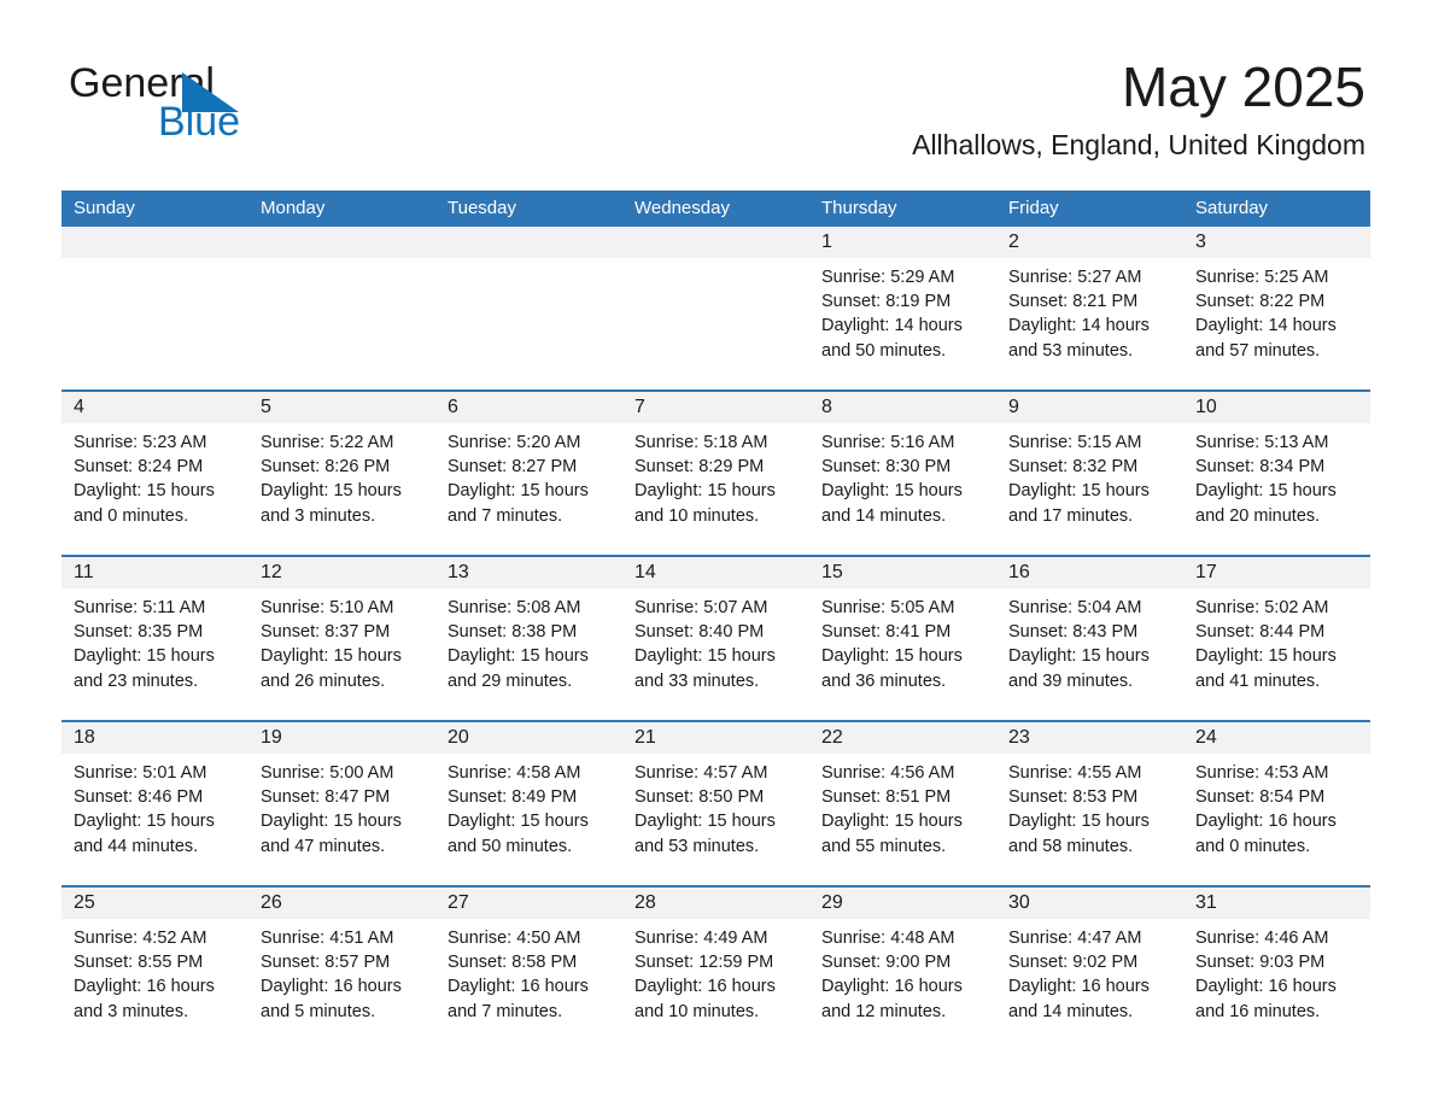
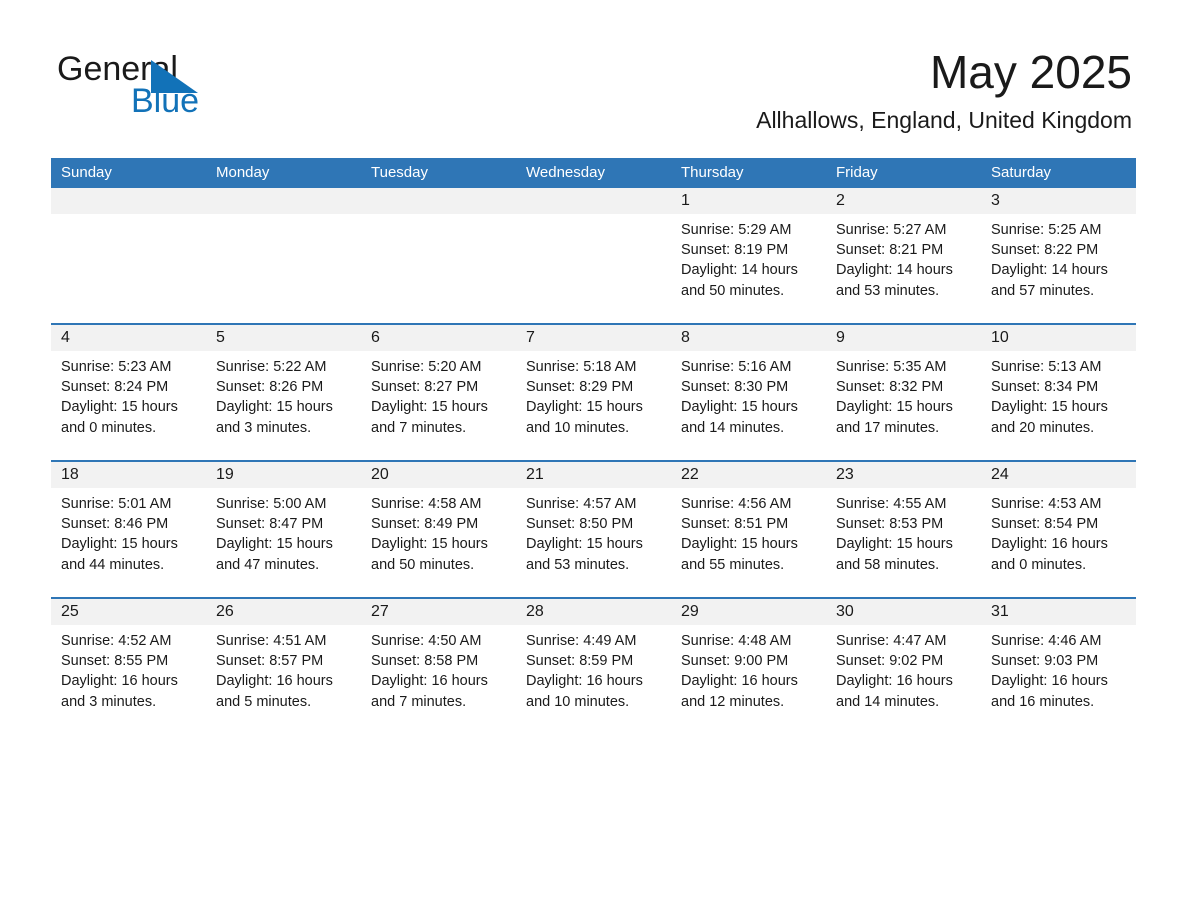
  Generl
  Blue
  May 2025
  Allhallows, England, United Kingdom
  Sunday	Monday	Tuesday	Wednesday	Thursday	Friday	Saturday
  				1Sunrise: 5:29 AMSunset: 8:19 PMDaylight: 14 hoursand 50 minutes.	2Sunrise: 5:27 AMSunset: 8:21 PMDaylight: 14 hoursand 53 minutes.	3Sunrise: 5:25 AMSunset: 8:22 PMDaylight: 14 hoursand 57 minutes.
- 4Sunrise: 5:23 AMSunset: 8:24 PMDaylight: 15 hoursand 0 minutes.	5Sunrise: 5:22 AMSunset: 8:26 PMDaylight: 15 hoursand 3 minutes.	6Sunrise: 5:20 AMSunset: 8:27 PMDaylight: 15 hoursand 7 minutes.	7Sunrise: 5:18 AMSunset: 8:29 PMDaylight: 15 hoursand 10 minutes.	8Sunrise: 5:16 AMSunset: 8:30 PMDaylight: 15 hoursand 14 minutes.	9Sunrise: 5:15 AMSunset: 8:32 PMDaylight: 15 hoursand 17 minutes.	10Sunrise: 5:13 AMSunset: 8:34 PMDaylight: 15 hoursand 20 minutes.
+ 4Sunrise: 5:23 AMSunset: 8:24 PMDaylight: 15 hoursand 0 minutes.	5Sunrise: 5:22 AMSunset: 8:26 PMDaylight: 15 hoursand 3 minutes.	6Sunrise: 5:20 AMSunset: 8:27 PMDaylight: 15 hoursand 7 minutes.	7Sunrise: 5:18 AMSunset: 8:29 PMDaylight: 15 hoursand 10 minutes.	8Sunrise: 5:16 AMSunset: 8:30 PMDaylight: 15 hoursand 14 minutes.	9Sunrise: 5:35 AMSunset: 8:32 PMDaylight: 15 hoursand 17 minutes.	10Sunrise: 5:13 AMSunset: 8:34 PMDaylight: 15 hoursand 20 minutes.
- 11Sunrise: 5:11 AMSunset: 8:35 PMDaylight: 15 hoursand 23 minutes.	12Sunrise: 5:10 AMSunset: 8:37 PMDaylight: 15 hoursand 26 minutes.	13Sunrise: 5:08 AMSunset: 8:38 PMDaylight: 15 hoursand 29 minutes.	14Sunrise: 5:07 AMSunset: 8:40 PMDaylight: 15 hoursand 33 minutes.	15Sunrise: 5:05 AMSunset: 8:41 PMDaylight: 15 hoursand 36 minutes.	16Sunrise: 5:04 AMSunset: 8:43 PMDaylight: 15 hoursand 39 minutes.	17Sunrise: 5:02 AMSunset: 8:44 PMDaylight: 15 hoursand 41 minutes.
  18Sunrise: 5:01 AMSunset: 8:46 PMDaylight: 15 hoursand 44 minutes.	19Sunrise: 5:00 AMSunset: 8:47 PMDaylight: 15 hoursand 47 minutes.	20Sunrise: 4:58 AMSunset: 8:49 PMDaylight: 15 hoursand 50 minutes.	21Sunrise: 4:57 AMSunset: 8:50 PMDaylight: 15 hoursand 53 minutes.	22Sunrise: 4:56 AMSunset: 8:51 PMDaylight: 15 hoursand 55 minutes.	23Sunrise: 4:55 AMSunset: 8:53 PMDaylight: 15 hoursand 58 minutes.	24Sunrise: 4:53 AMSunset: 8:54 PMDaylight: 16 hoursand 0 minutes.
- 25Sunrise: 4:52 AMSunset: 8:55 PMDaylight: 16 hoursand 3 minutes.	26Sunrise: 4:51 AMSunset: 8:57 PMDaylight: 16 hoursand 5 minutes.	27Sunrise: 4:50 AMSunset: 8:58 PMDaylight: 16 hoursand 7 minutes.	28Sunrise: 4:49 AMSunset: 12:59 PMDaylight: 16 hoursand 10 minutes.	29Sunrise: 4:48 AMSunset: 9:00 PMDaylight: 16 hoursand 12 minutes.	30Sunrise: 4:47 AMSunset: 9:02 PMDaylight: 16 hoursand 14 minutes.	31Sunrise: 4:46 AMSunset: 9:03 PMDaylight: 16 hoursand 16 minutes.
+ 25Sunrise: 4:52 AMSunset: 8:55 PMDaylight: 16 hoursand 3 minutes.	26Sunrise: 4:51 AMSunset: 8:57 PMDaylight: 16 hoursand 5 minutes.	27Sunrise: 4:50 AMSunset: 8:58 PMDaylight: 16 hoursand 7 minutes.	28Sunrise: 4:49 AMSunset: 8:59 PMDaylight: 16 hoursand 10 minutes.	29Sunrise: 4:48 AMSunset: 9:00 PMDaylight: 16 hoursand 12 minutes.	30Sunrise: 4:47 AMSunset: 9:02 PMDaylight: 16 hoursand 14 minutes.	31Sunrise: 4:46 AMSunset: 9:03 PMDaylight: 16 hoursand 16 minutes.
